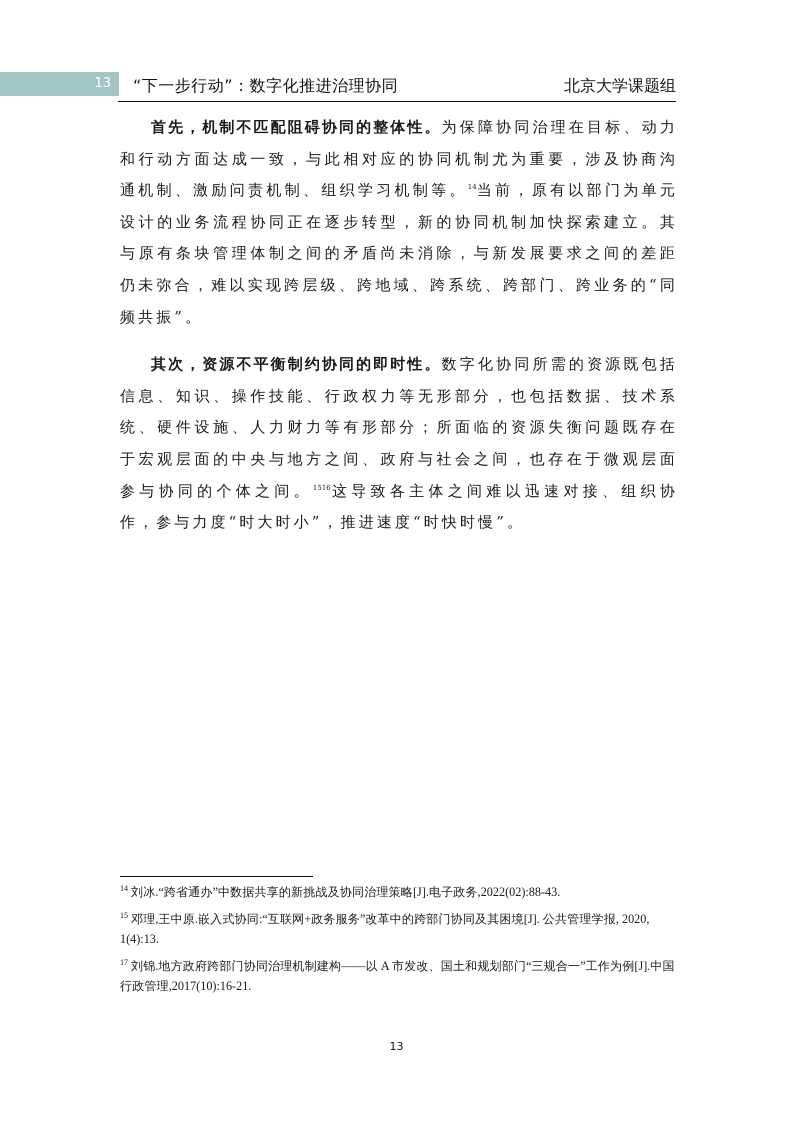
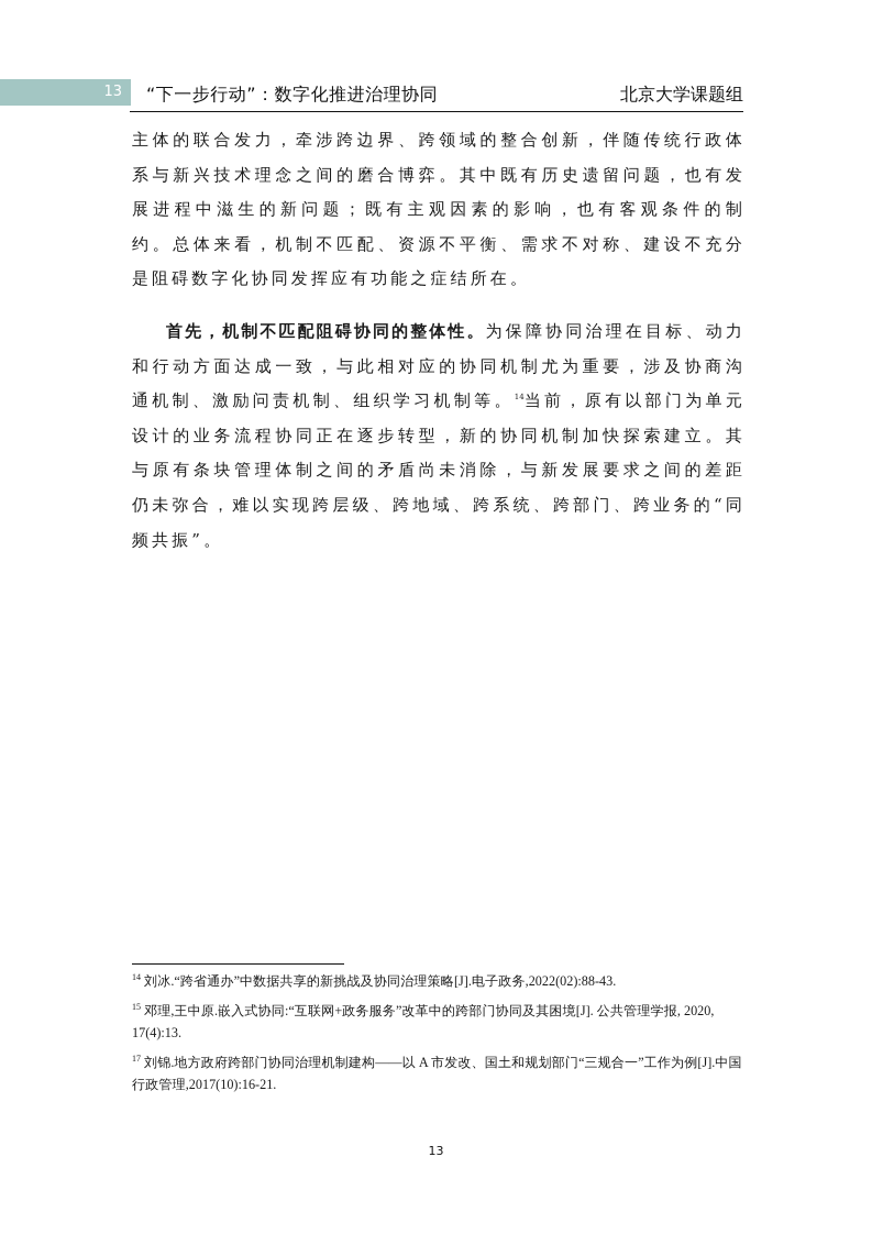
  13
  “下一步行动”：数字化推进治理协同
  北京大学课题组
+ 主体的联合发力，牵涉跨边界、跨领域的整合创新，伴随传统行政体系与新兴技术理念之间的磨合博弈。其中既有历史遗留问题，也有发展进程中滋生的新问题；既有主观因素的影响，也有客观条件的制约。总体来看，机制不匹配、资源不平衡、需求不对称、建设不充分是阻碍数字化协同发挥应有功能之症结所在。
  首先，机制不匹配阻碍协同的整体性。为保障协同治理在目标、动力和行动方面达成一致，与此相对应的协同机制尤为重要，涉及协商沟通机制、激励问责机制、组织学习机制等。14当前，原有以部门为单元设计的业务流程协同正在逐步转型，新的协同机制加快探索建立。其与原有条块管理体制之间的矛盾尚未消除，与新发展要求之间的差距仍未弥合，难以实现跨层级、跨地域、跨系统、跨部门、跨业务的“同频共振”。
- 其次，资源不平衡制约协同的即时性。数字化协同所需的资源既包括信息、知识、操作技能、行政权力等无形部分，也包括数据、技术系统、硬件设施、人力财力等有形部分；所面临的资源失衡问题既存在于宏观层面的中央与地方之间、政府与社会之间，也存在于微观层面参与协同的个体之间。1516这导致各主体之间难以迅速对接、组织协作，参与力度“时大时小”，推进速度“时快时慢”。
  14 刘冰.“跨省通办”中数据共享的新挑战及协同治理策略[J].电子政务,2022(02):88-43.
- 15 邓理,王中原.嵌入式协同:“互联网+政务服务”改革中的跨部门协同及其困境[J]. 公共管理学报, 2020, 1(4):13.
+ 15 邓理,王中原.嵌入式协同:“互联网+政务服务”改革中的跨部门协同及其困境[J]. 公共管理学报, 2020, 17(4):13.
  17 刘锦.地方政府跨部门协同治理机制建构——以 A 市发改、国土和规划部门“三规合一”工作为例[J].中国行政管理,2017(10):16-21.
  13
